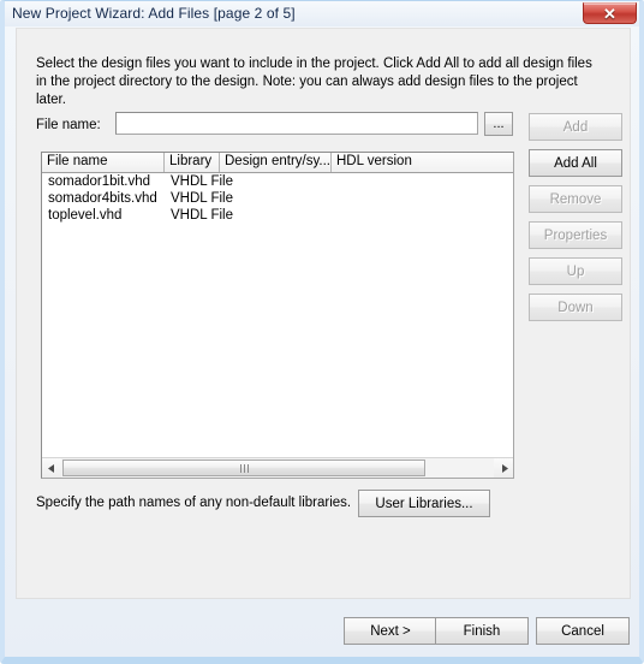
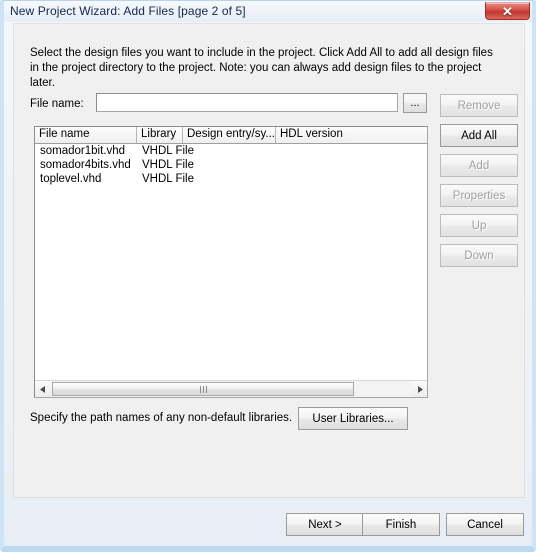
  New Project Wizard: Add Files [page 2 of 5]
  ✕
- Select the design files you want to include in the project. Click Add All to add all design files in the project directory to the design. Note: you can always add design files to the project later.
+ Select the design files you want to include in the project. Click Add All to add all design files in the project directory to the project. Note: you can always add design files to the project later.
  File name:
  ...
  File name
  Library
  Design entry/sy...
  HDL version
  somador1bit.vhd
  VHDL File
  somador4bits.vhd
  VHDL File
  toplevel.vhd
  VHDL File
- Add
+ Remove
  Add All
- Remove
+ Add
  Properties
  Up
  Down
  Specify the path names of any non-default libraries.
  User Libraries...
  Next >
  Finish
  Cancel
